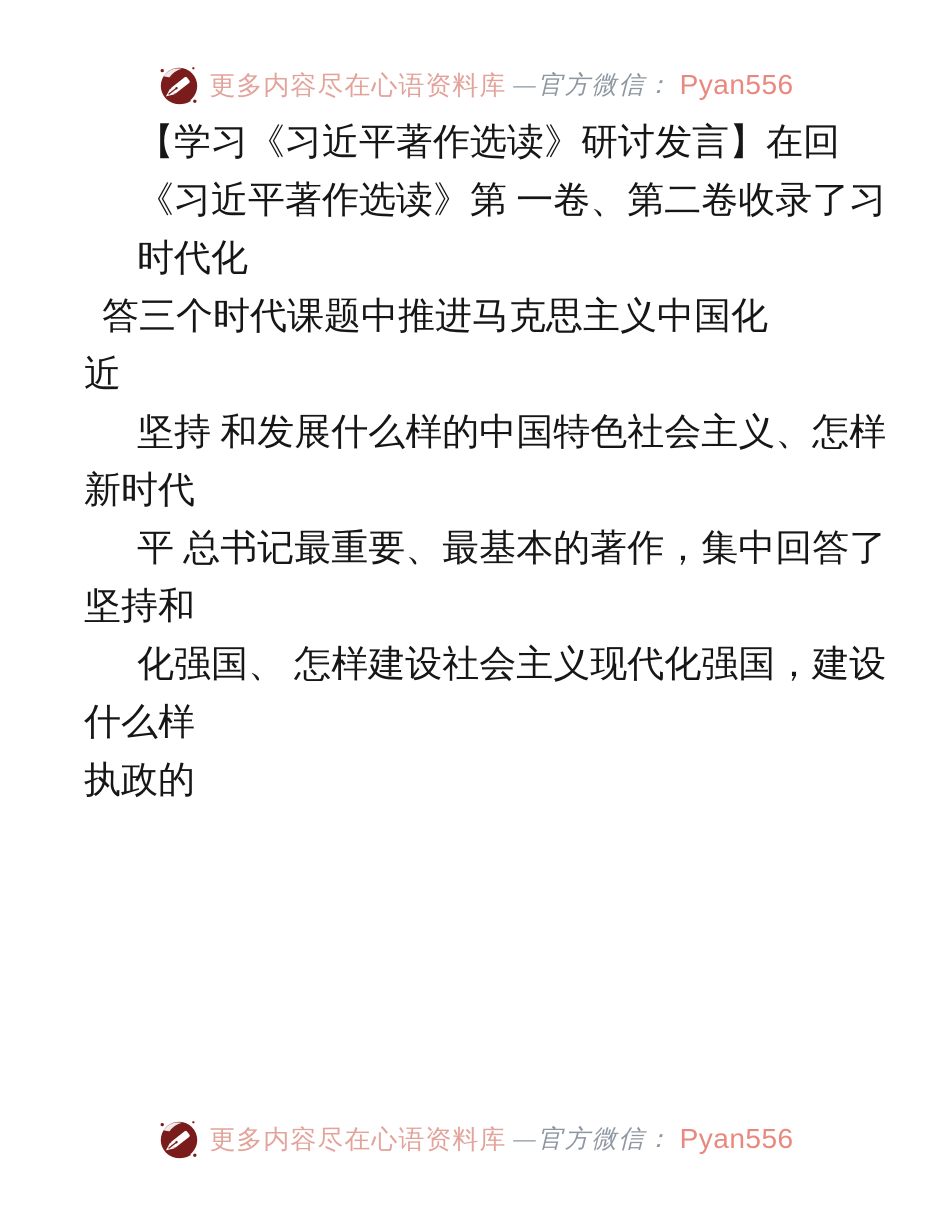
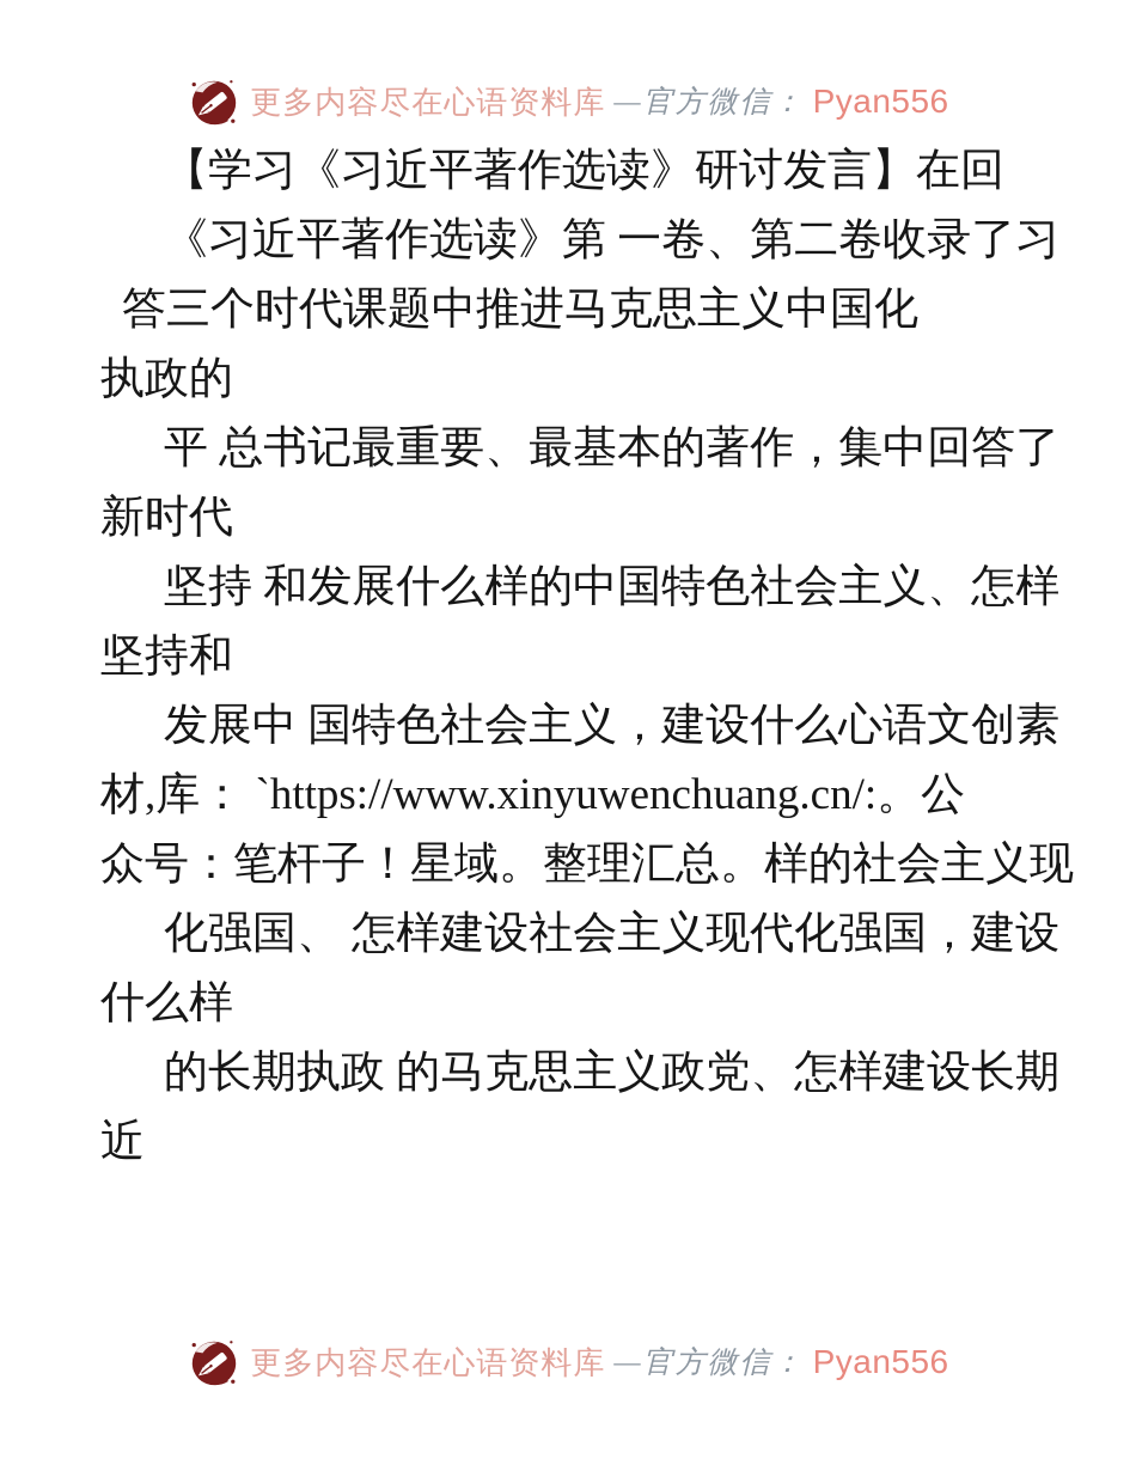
  更多内容尽在心语资料库
  —官方微信：
  Pyan556
  【学习《习近平著作选读》研讨发言】在回
  《习近平著作选读》第 一卷、第二卷收录了习
- 时代化
  答三个时代课题中推进马克思主义中国化
- 近
+ 执政的
- 坚持 和发展什么样的中国特色社会主义、怎样
+ 平 总书记最重要、最基本的著作，集中回答了
  新时代
- 平 总书记最重要、最基本的著作，集中回答了
+ 坚持 和发展什么样的中国特色社会主义、怎样
  坚持和
+ 发展中 国特色社会主义，建设什么心语文创素
+ 材,库： `https://www.xinyuwenchuang.cn/:。公
+ 众号：笔杆子！星域。整理汇总。样的社会主义现
  化强国、 怎样建设社会主义现代化强国，建设
  什么样
+ 的长期执政 的马克思主义政党、怎样建设长期
- 执政的
+ 近
  更多内容尽在心语资料库
  —官方微信：
  Pyan556
